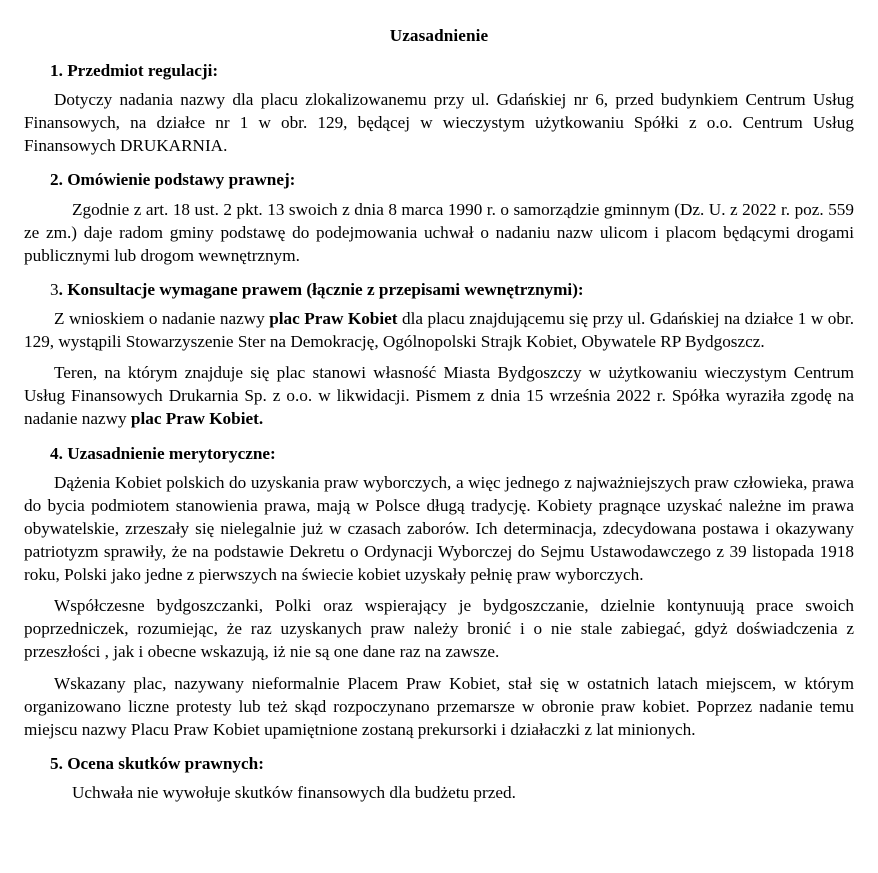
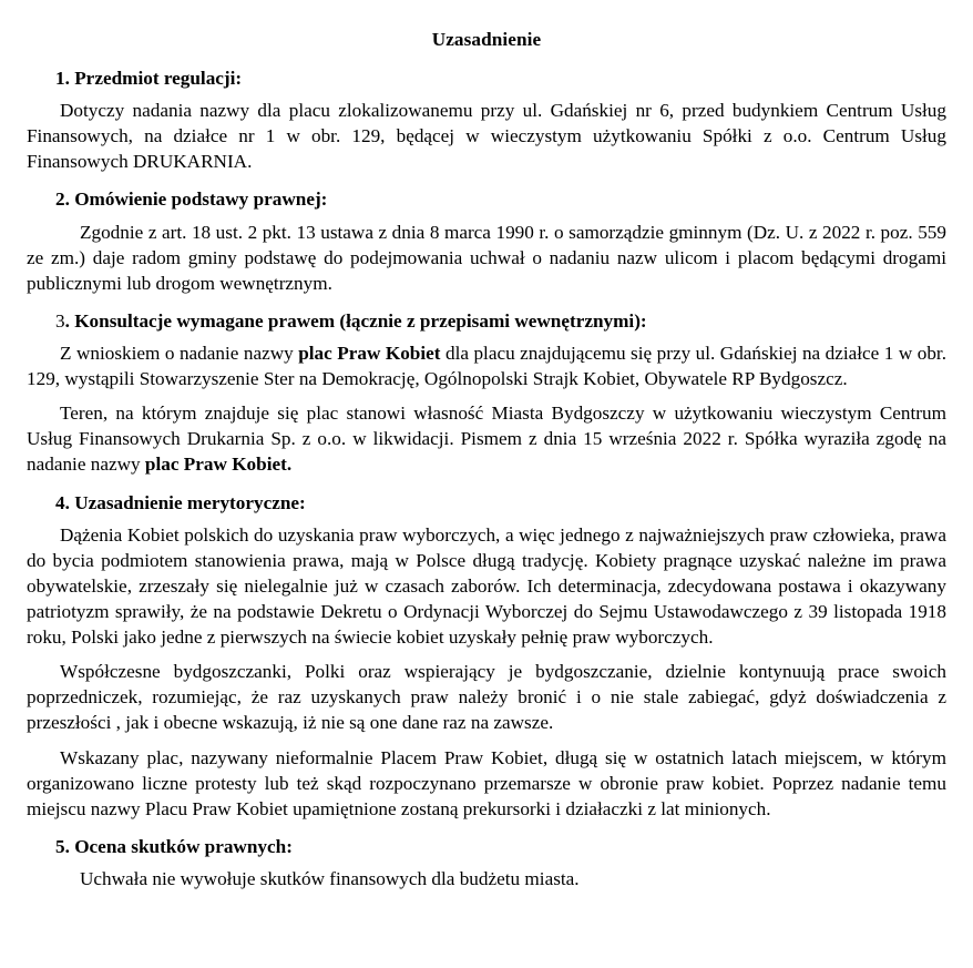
  Uzasadnienie
  1. Przedmiot regulacji:
  Dotyczy nadania nazwy dla placu zlokalizowanemu przy ul. Gdańskiej nr 6, przed budynkiem Centrum Usług Finansowych, na działce nr 1 w obr. 129, będącej w wieczystym użytkowaniu Spółki z o.o. Centrum Usług Finansowych DRUKARNIA.
  2. Omówienie podstawy prawnej:
- Zgodnie z art. 18 ust. 2 pkt. 13 swoich z dnia 8 marca 1990 r. o samorządzie gminnym (Dz. U. z 2022 r. poz. 559 ze zm.) daje radom gminy podstawę do podejmowania uchwał o nadaniu nazw ulicom i placom będącymi drogami publicznymi lub drogom wewnętrznym.
+ Zgodnie z art. 18 ust. 2 pkt. 13 ustawa z dnia 8 marca 1990 r. o samorządzie gminnym (Dz. U. z 2022 r. poz. 559 ze zm.) daje radom gminy podstawę do podejmowania uchwał o nadaniu nazw ulicom i placom będącymi drogami publicznymi lub drogom wewnętrznym.
  3. Konsultacje wymagane prawem (łącznie z przepisami wewnętrznymi):
  Z wnioskiem o nadanie nazwy plac Praw Kobiet dla placu znajdującemu się przy ul. Gdańskiej na działce 1 w obr. 129, wystąpili Stowarzyszenie Ster na Demokrację, Ogólnopolski Strajk Kobiet, Obywatele RP Bydgoszcz.
  Teren, na którym znajduje się plac stanowi własność Miasta Bydgoszczy w użytkowaniu wieczystym Centrum Usług Finansowych Drukarnia Sp. z o.o. w likwidacji. Pismem z dnia 15 września 2022 r. Spółka wyraziła zgodę na nadanie nazwy plac Praw Kobiet.
  4. Uzasadnienie merytoryczne:
  Dążenia Kobiet polskich do uzyskania praw wyborczych, a więc jednego z najważniejszych praw człowieka, prawa do bycia podmiotem stanowienia prawa, mają w Polsce długą tradycję. Kobiety pragnące uzyskać należne im prawa obywatelskie, zrzeszały się nielegalnie już w czasach zaborów. Ich determinacja, zdecydowana postawa i okazywany patriotyzm sprawiły, że na podstawie Dekretu o Ordynacji Wyborczej do Sejmu Ustawodawczego z 39 listopada 1918 roku, Polski jako jedne z pierwszych na świecie kobiet uzyskały pełnię praw wyborczych.
  Współczesne bydgoszczanki, Polki oraz wspierający je bydgoszczanie, dzielnie kontynuują prace swoich poprzedniczek, rozumiejąc, że raz uzyskanych praw należy bronić i o nie stale zabiegać, gdyż doświadczenia z przeszłości , jak i obecne wskazują, iż nie są one dane raz na zawsze.
- Wskazany plac, nazywany nieformalnie Placem Praw Kobiet, stał się w ostatnich latach miejscem, w którym organizowano liczne protesty lub też skąd rozpoczynano przemarsze w obronie praw kobiet. Poprzez nadanie temu miejscu nazwy Placu Praw Kobiet upamiętnione zostaną prekursorki i działaczki z lat minionych.
+ Wskazany plac, nazywany nieformalnie Placem Praw Kobiet, długą się w ostatnich latach miejscem, w którym organizowano liczne protesty lub też skąd rozpoczynano przemarsze w obronie praw kobiet. Poprzez nadanie temu miejscu nazwy Placu Praw Kobiet upamiętnione zostaną prekursorki i działaczki z lat minionych.
  5. Ocena skutków prawnych:
- Uchwała nie wywołuje skutków finansowych dla budżetu przed.
+ Uchwała nie wywołuje skutków finansowych dla budżetu miasta.
